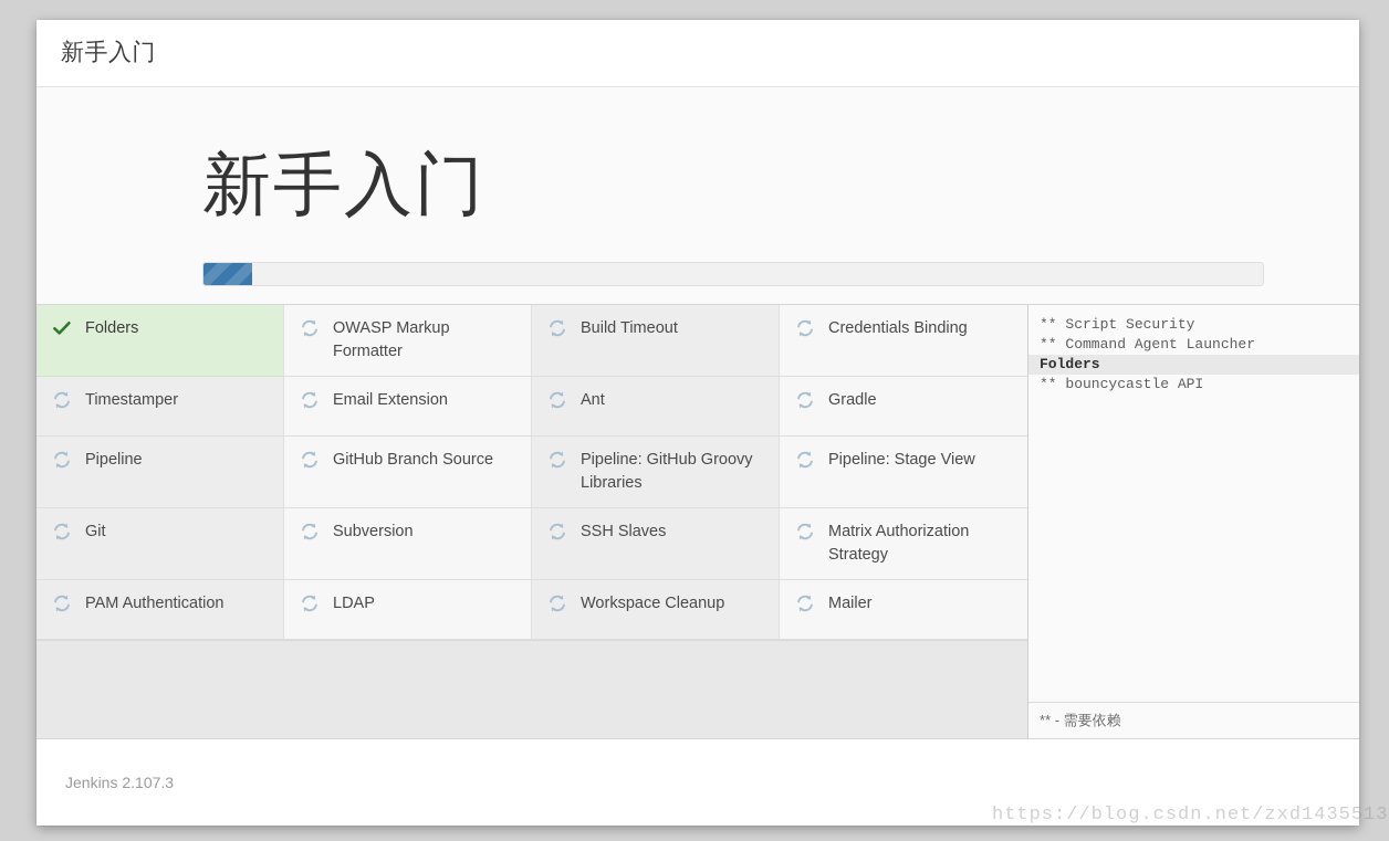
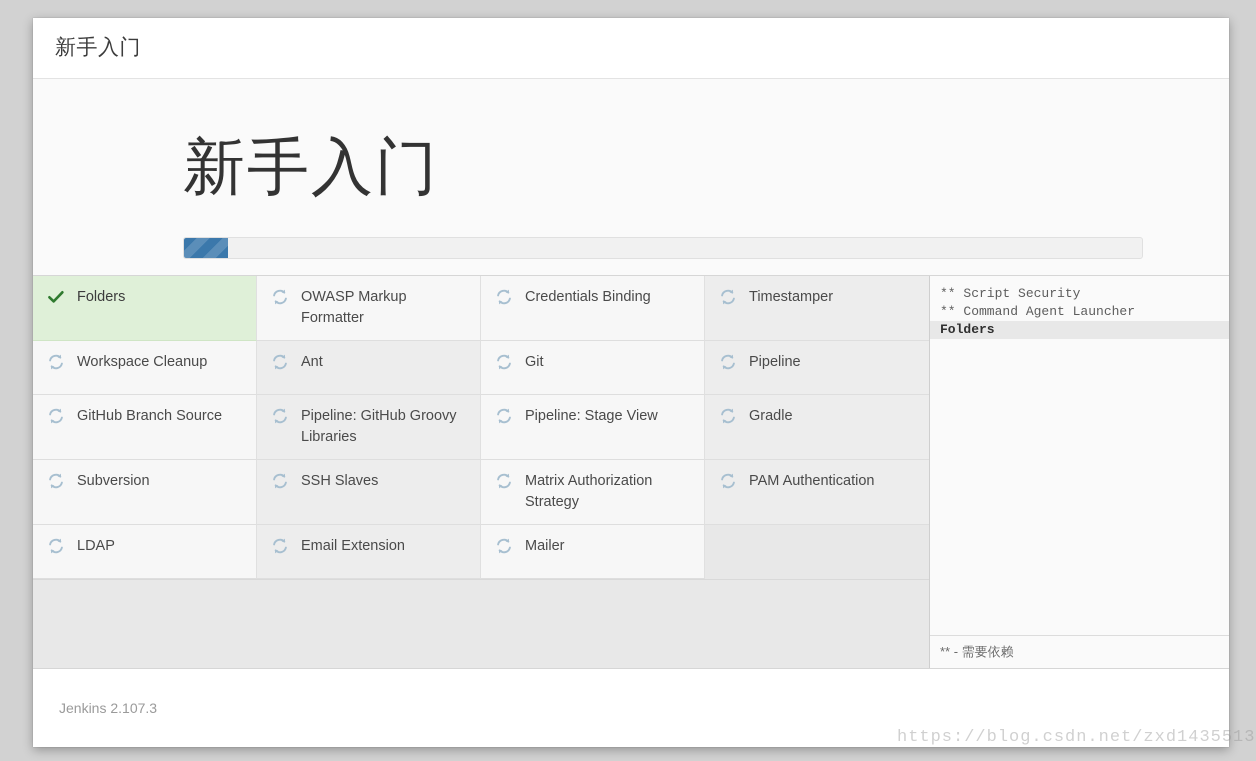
  新手入门
  新手入门
  Folders
  OWASP Markup Formatter
- Build Timeout
  Credentials Binding
  Timestamper
- Email Extension
+ Workspace Cleanup
  Ant
- Gradle
+ Git
  Pipeline
  GitHub Branch Source
  Pipeline: GitHub Groovy Libraries
  Pipeline: Stage View
- Git
+ Gradle
  Subversion
  SSH Slaves
  Matrix Authorization Strategy
  PAM Authentication
  LDAP
- Workspace Cleanup
+ Email Extension
  Mailer
  ** Script Security
  ** Command Agent Launcher
  Folders
- ** bouncycastle API
  ** - 需要依赖
  Jenkins 2.107.3
  https://blog.csdn.net/zxd1435513
